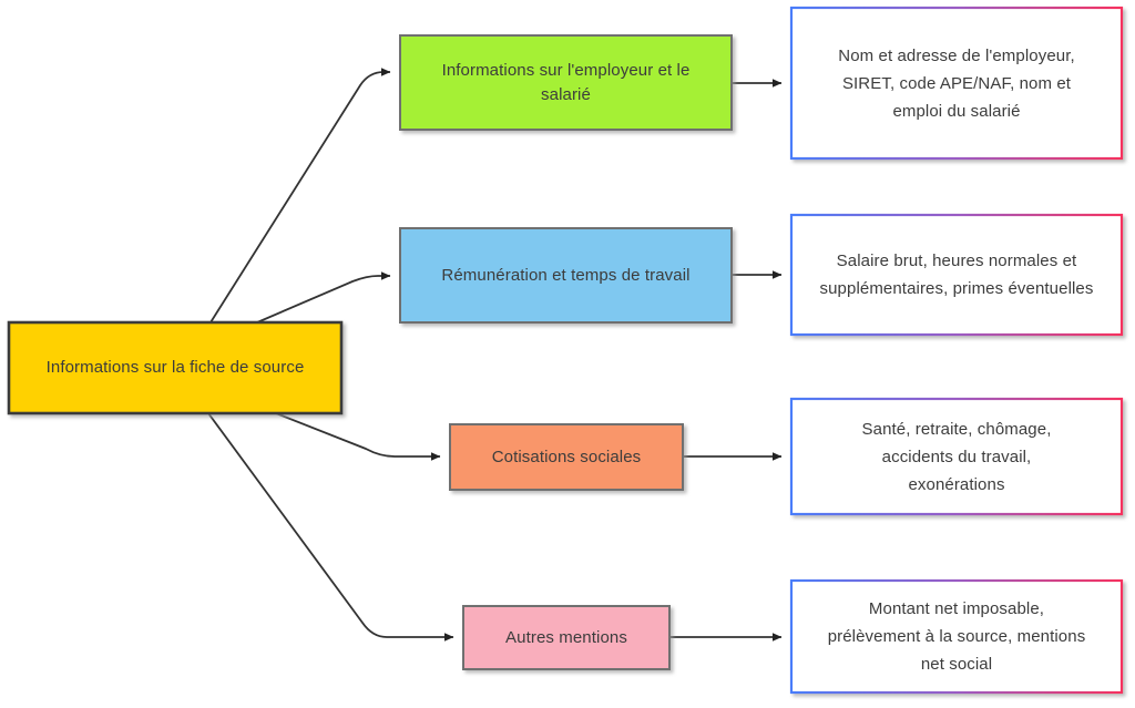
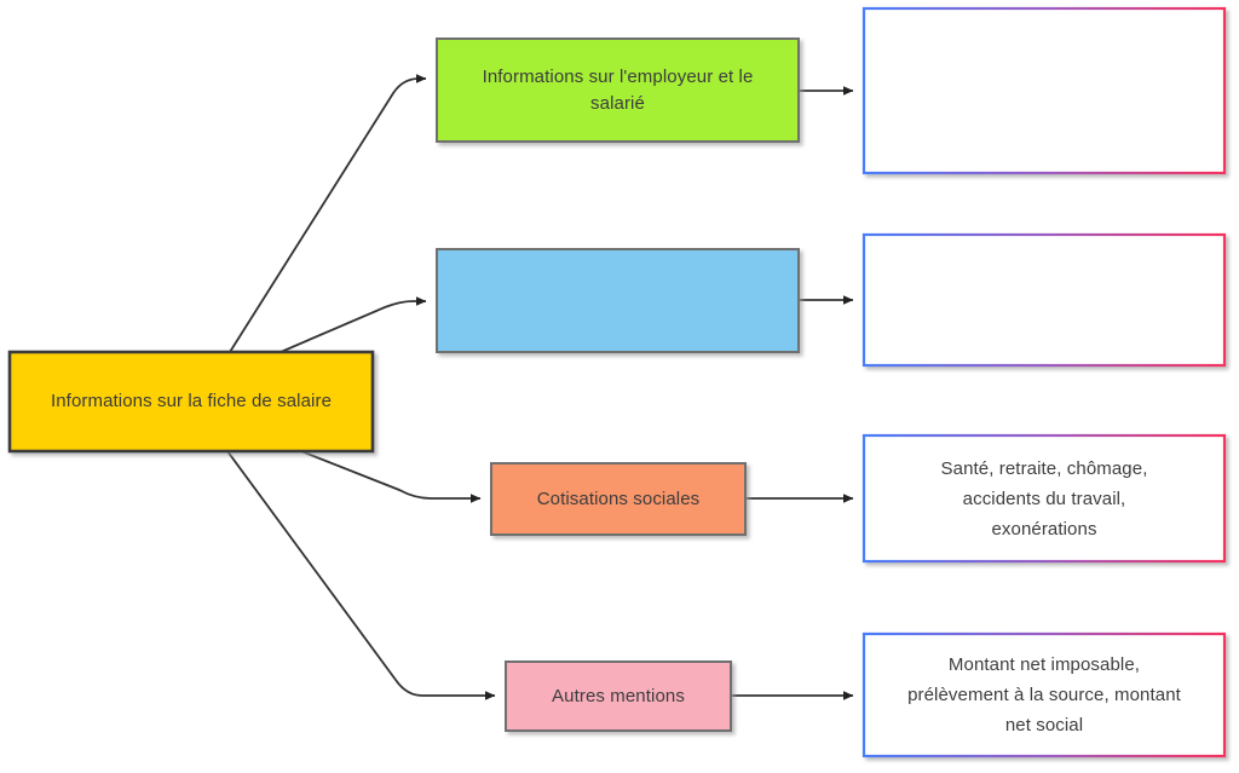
- Informations sur la fiche de source
+ Informations sur la fiche de salaire
  Informations sur l'employeur et le salarié
- Rémunération et temps de travail
  Cotisations sociales
  Autres mentions
- Nom et adresse de l'employeur, SIRET, code APE/NAF, nom et emploi du salarié
- Salaire brut, heures normales et supplémentaires, primes éventuelles
  Santé, retraite, chômage, accidents du travail, exonérations
- Montant net imposable, prélèvement à la source, mentions net social
+ Montant net imposable, prélèvement à la source, montant net social
